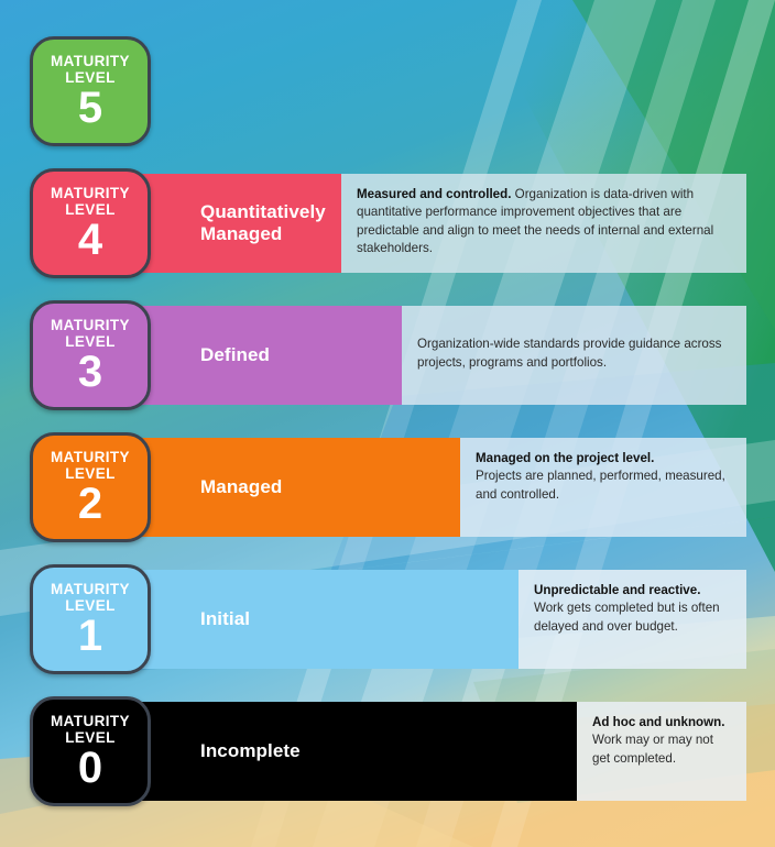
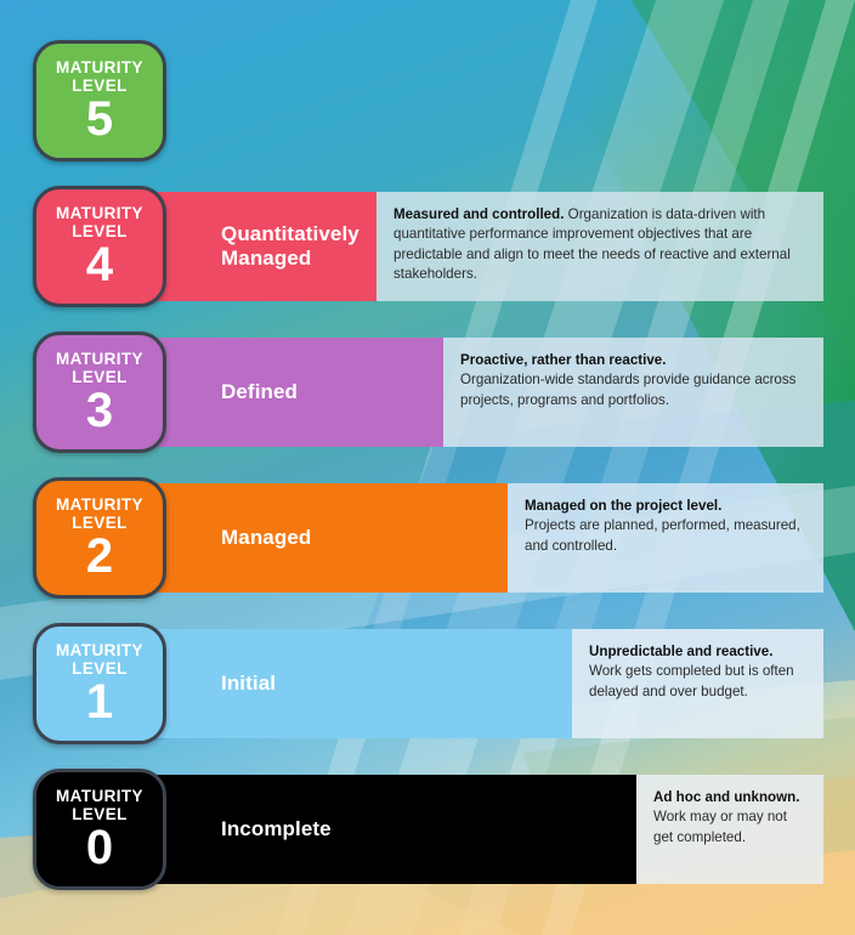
  MATURITY
  LEVEL
  5
  Quantitatively
  Managed
- Measured and controlled. Organization is data-driven with quantitative performance improvement objectives that are predictable and align to meet the needs of internal and external stakeholders.
+ Measured and controlled. Organization is data-driven with quantitative performance improvement objectives that are predictable and align to meet the needs of reactive and external stakeholders.
  MATURITY
  LEVEL
  4
  Defined
+ Proactive, rather than reactive.
  Organization-wide standards provide guidance across projects, programs and portfolios.
  MATURITY
  LEVEL
  3
  Managed
  Managed on the project level.
  Projects are planned, performed, measured, and controlled.
  MATURITY
  LEVEL
  2
  Initial
  Unpredictable and reactive. Work gets completed but is often delayed and over budget.
  MATURITY
  LEVEL
  1
  Incomplete
  Ad hoc and unknown. Work may or may not get completed.
  MATURITY
  LEVEL
  0
